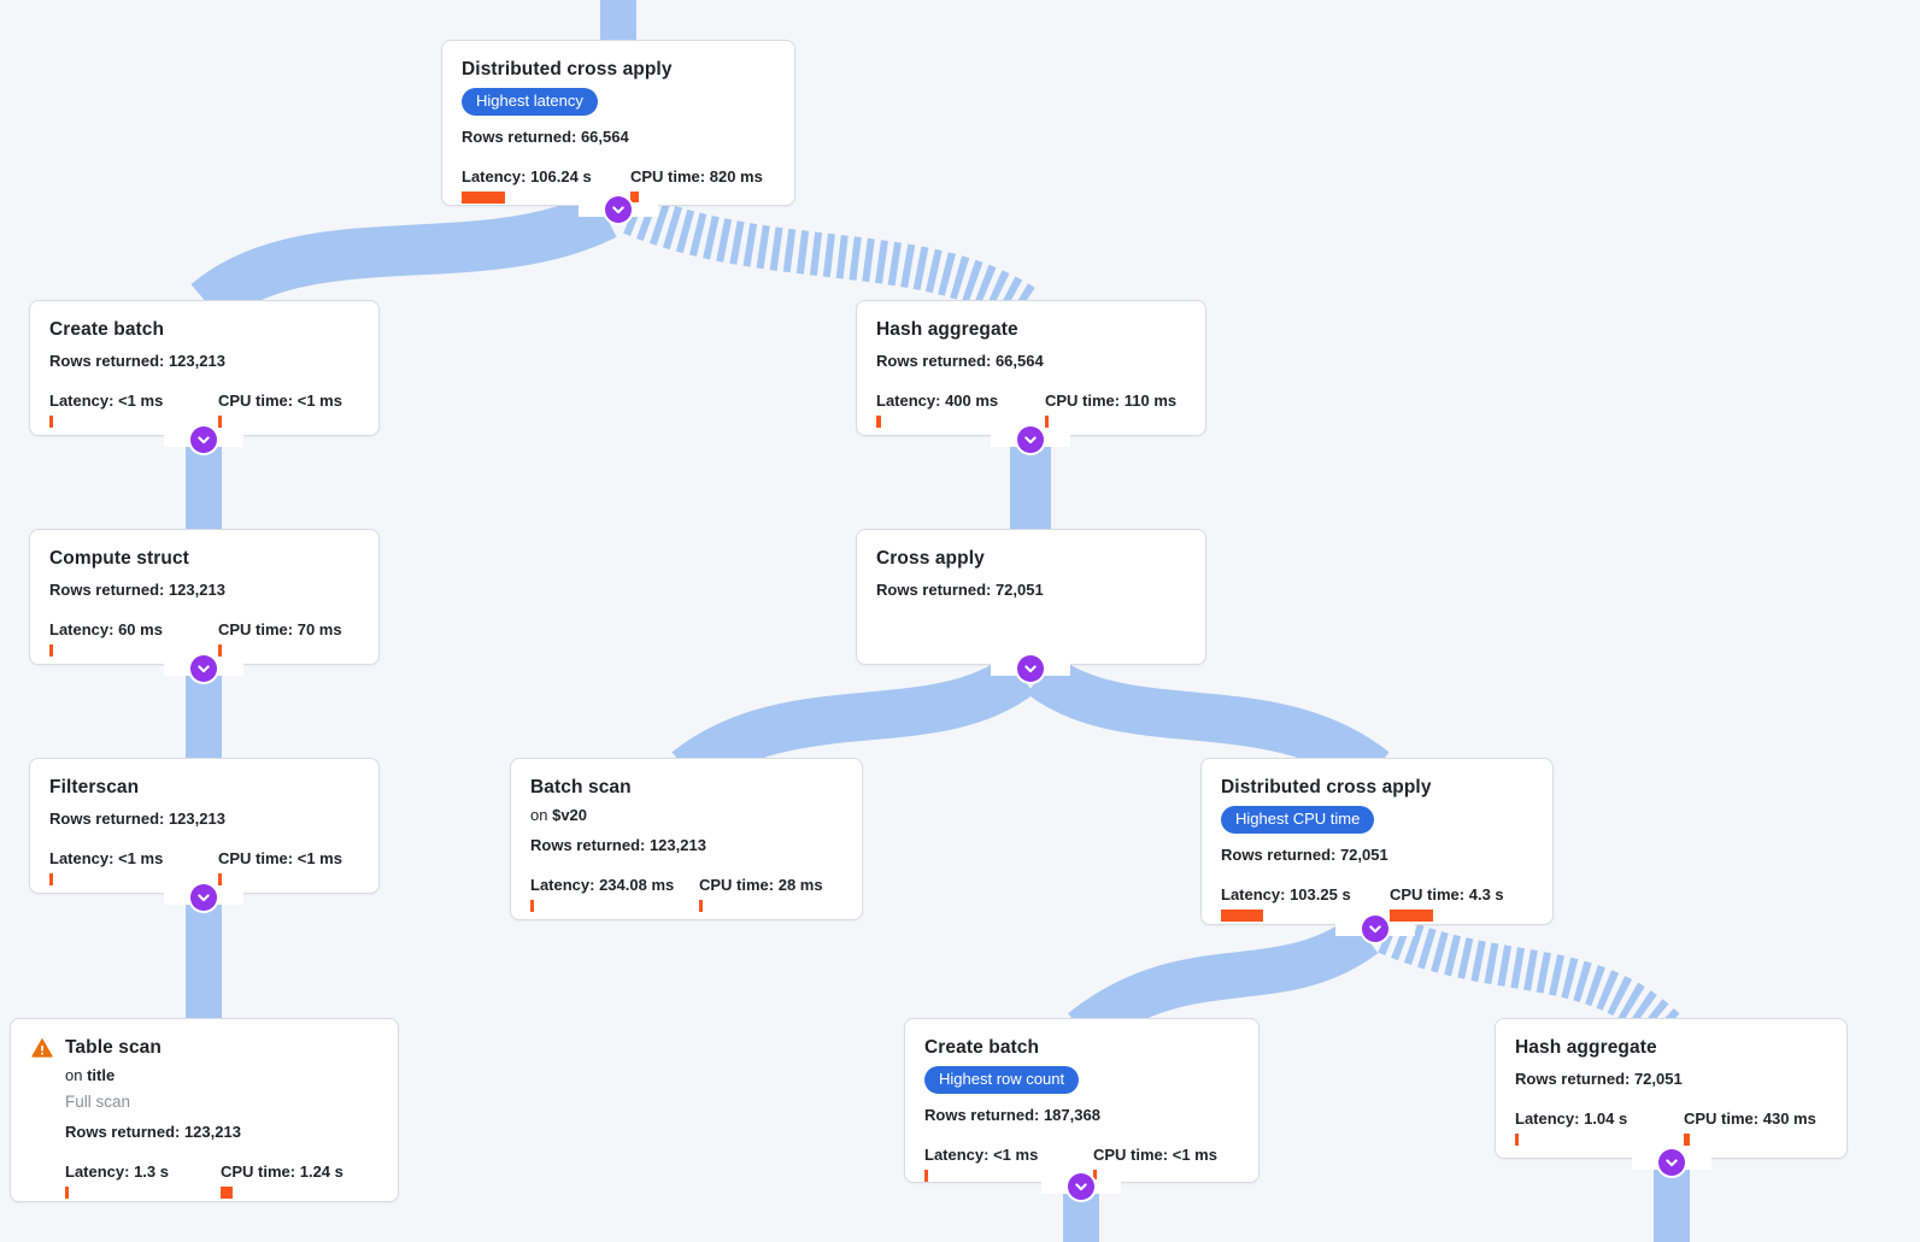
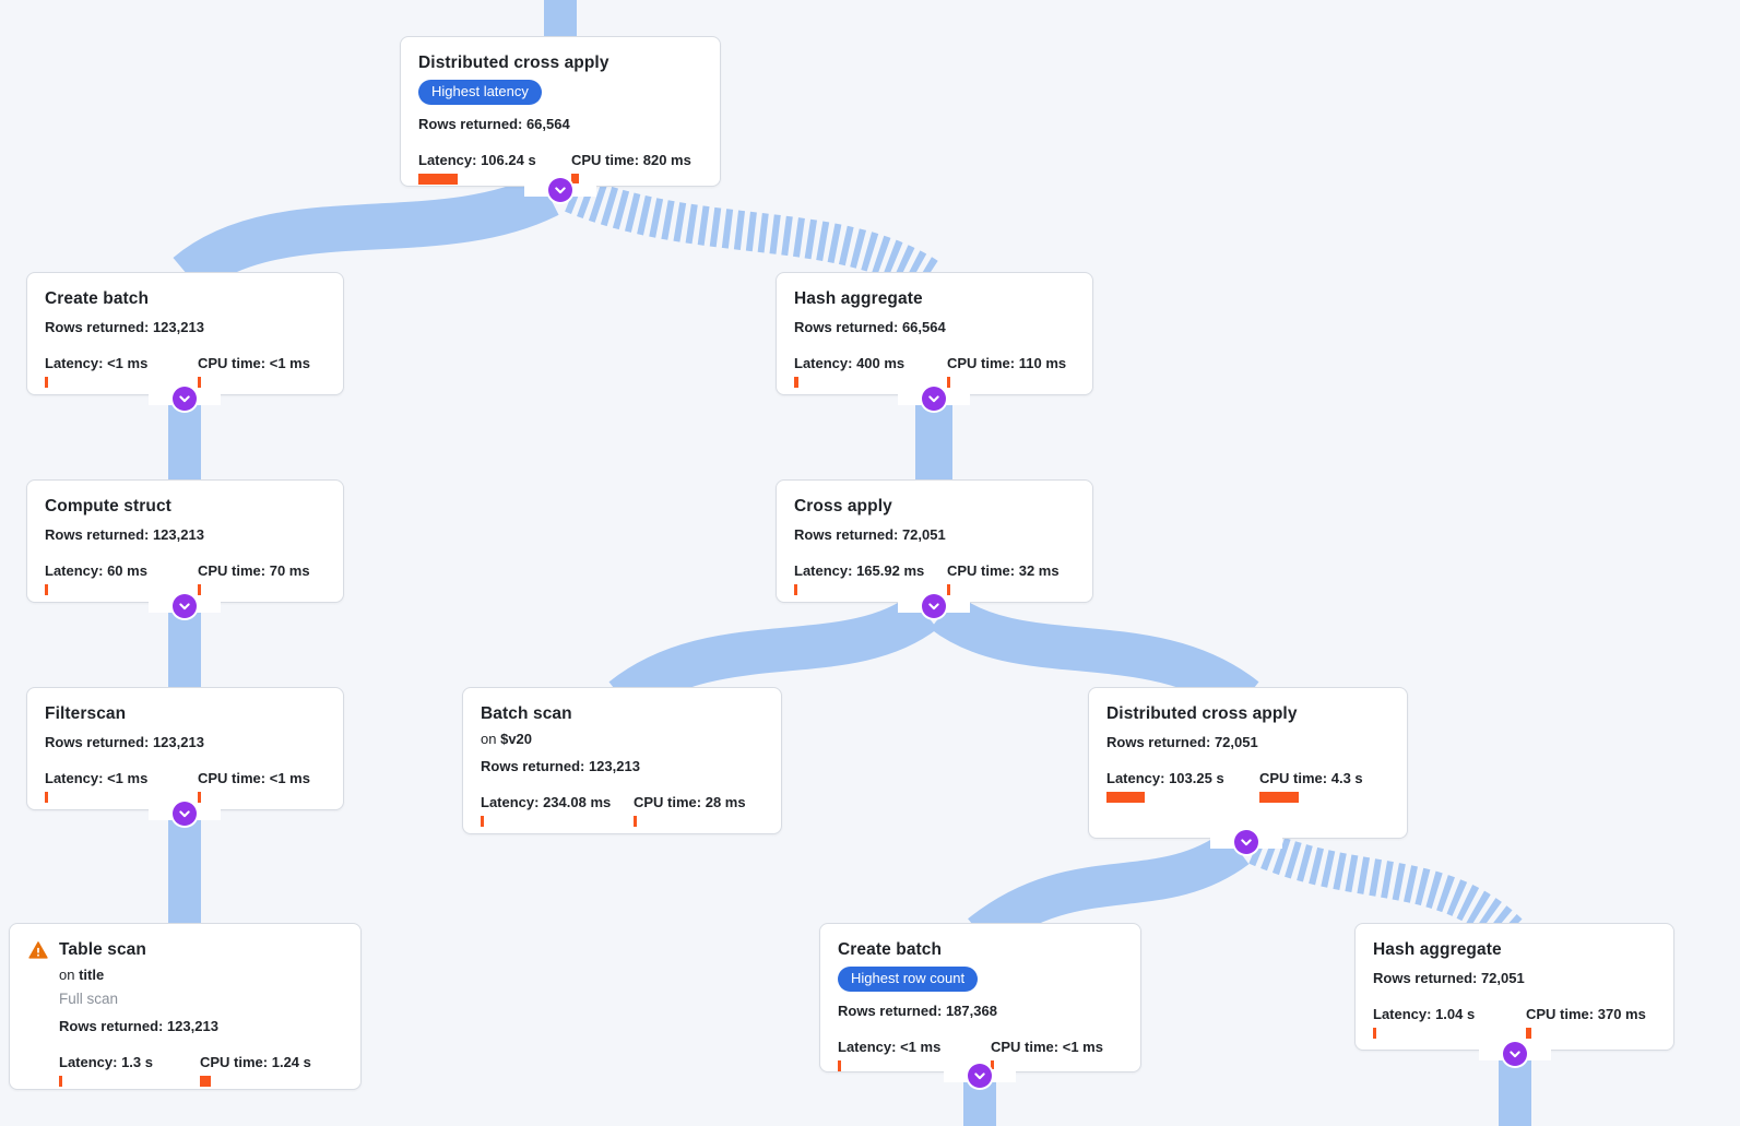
  Distributed cross apply
  Highest latency
  Rows returned: 66,564
  Latency: 106.24 s
  CPU time: 820 ms
  Create batch
  Rows returned: 123,213
  Latency: <1 ms
  CPU time: <1 ms
  Hash aggregate
  Rows returned: 66,564
  Latency: 400 ms
  CPU time: 110 ms
  Compute struct
  Rows returned: 123,213
  Latency: 60 ms
  CPU time: 70 ms
  Cross apply
  Rows returned: 72,051
+ Latency: 165.92 ms
+ CPU time: 32 ms
  Filterscan
  Rows returned: 123,213
  Latency: <1 ms
  CPU time: <1 ms
  Batch scan
  on $v20
  Rows returned: 123,213
  Latency: 234.08 ms
  CPU time: 28 ms
  Distributed cross apply
- Highest CPU time
  Rows returned: 72,051
  Latency: 103.25 s
  CPU time: 4.3 s
  Table scan
  on title
  Full scan
  Rows returned: 123,213
  Latency: 1.3 s
  CPU time: 1.24 s
  Create batch
  Highest row count
  Rows returned: 187,368
  Latency: <1 ms
  CPU time: <1 ms
  Hash aggregate
  Rows returned: 72,051
  Latency: 1.04 s
- CPU time: 430 ms
+ CPU time: 370 ms
